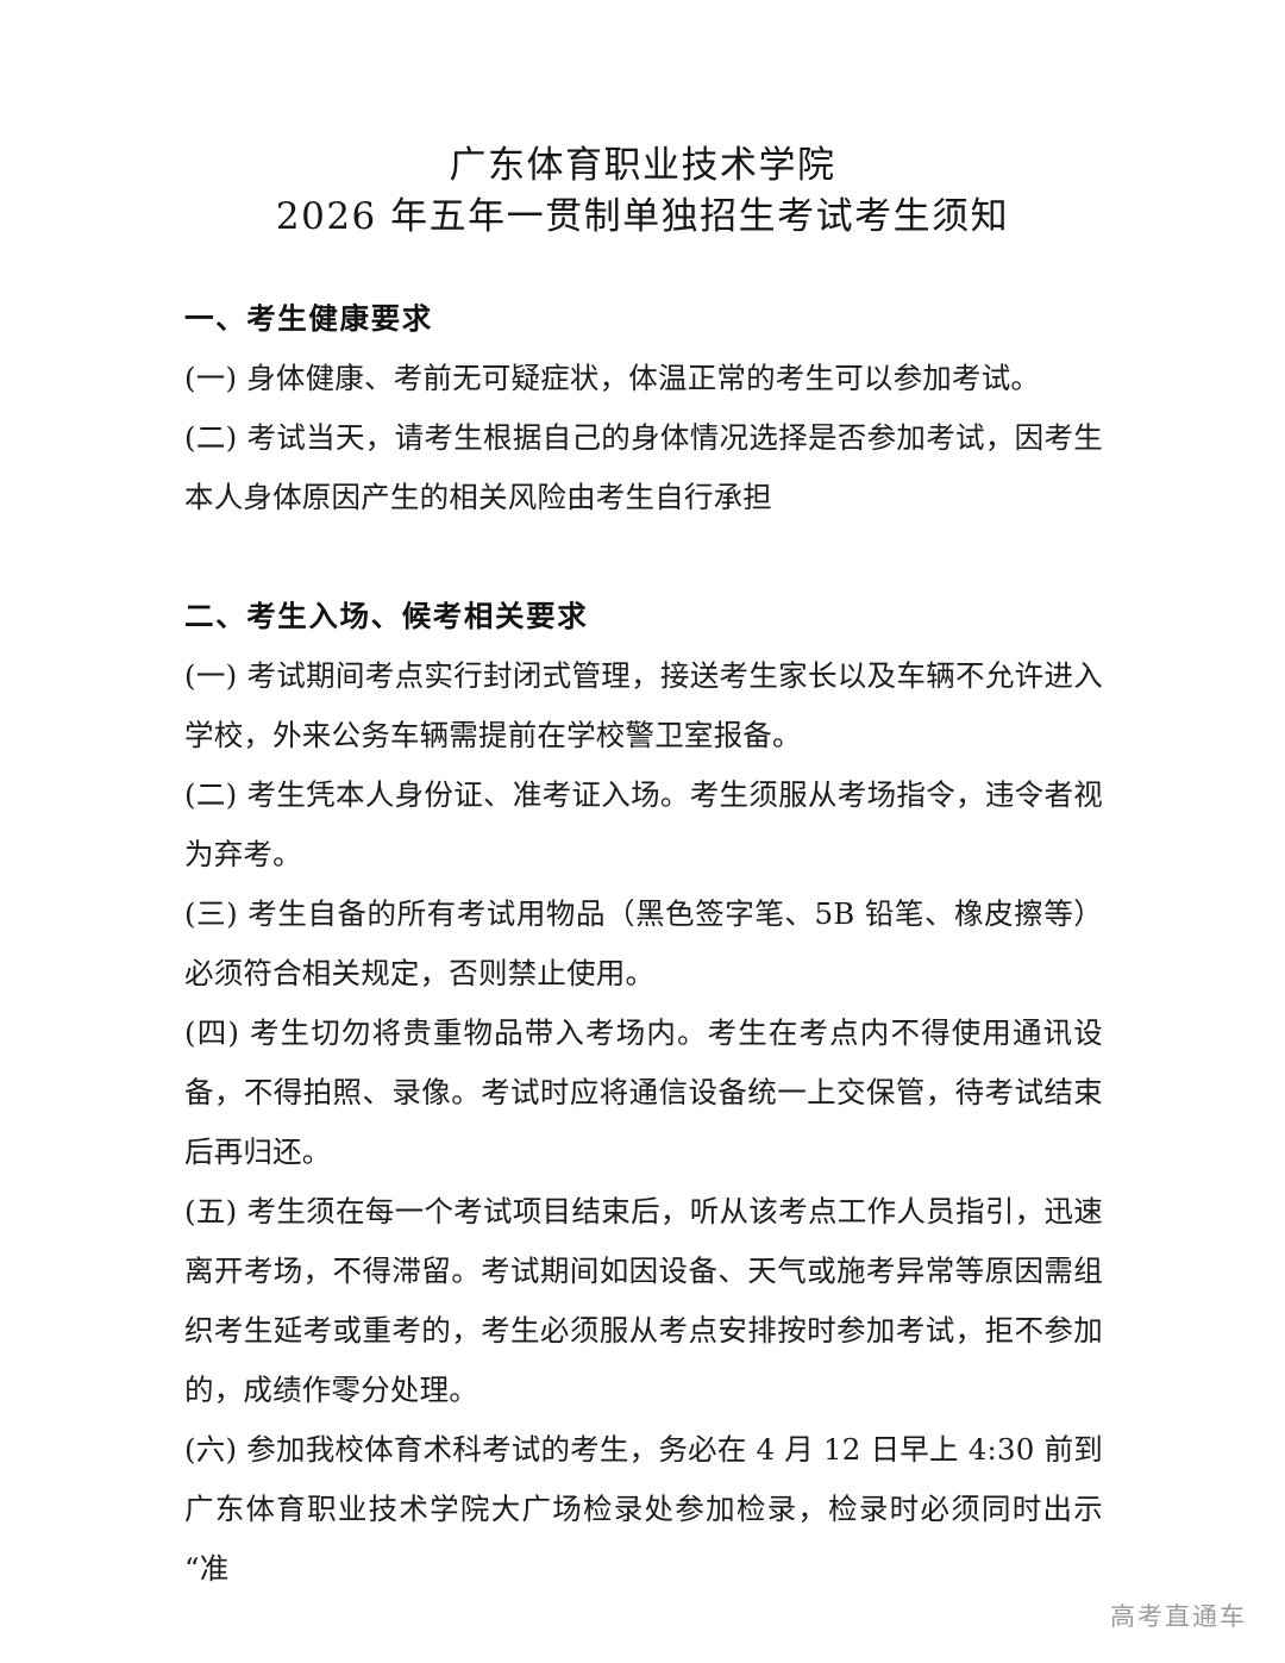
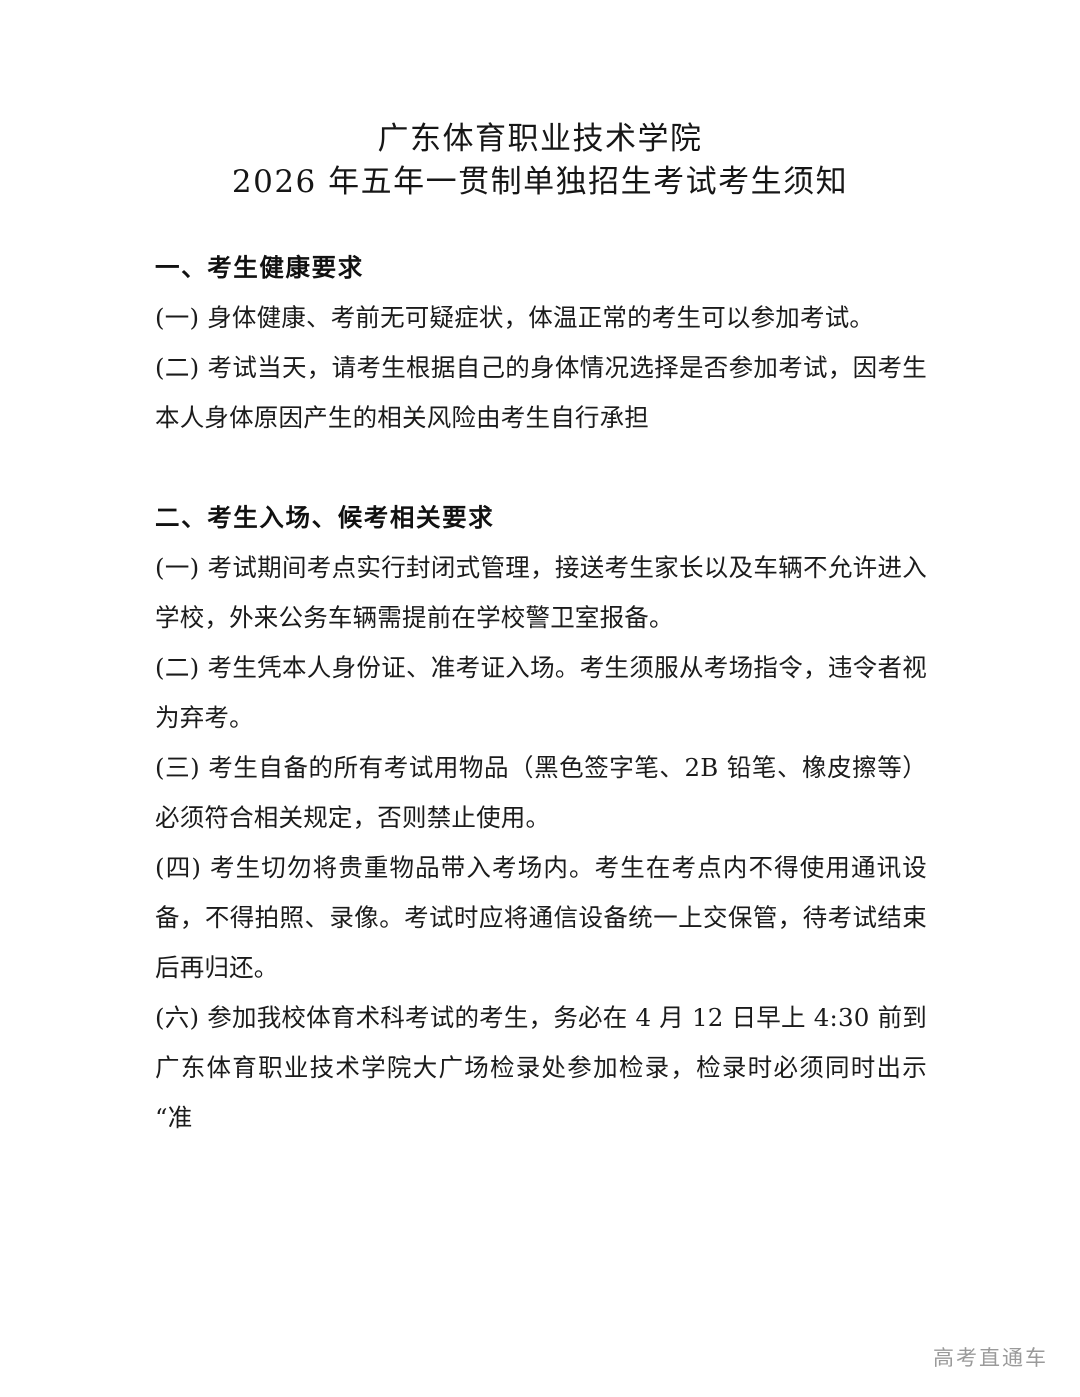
  广东体育职业技术学院
  2026 年五年一贯制单独招生考试考生须知
  一、考生健康要求
  (一) 身体健康、考前无可疑症状，体温正常的考生可以参加考试。
  (二) 考试当天，请考生根据自己的身体情况选择是否参加考试，因考生本人身体原因产生的相关风险由考生自行承担
  二、考生入场、候考相关要求
  (一) 考试期间考点实行封闭式管理，接送考生家长以及车辆不允许进入学校，外来公务车辆需提前在学校警卫室报备。
  (二) 考生凭本人身份证、准考证入场。考生须服从考场指令，违令者视为弃考。
- (三) 考生自备的所有考试用物品（黑色签字笔、5B 铅笔、橡皮擦等）必须符合相关规定，否则禁止使用。
+ (三) 考生自备的所有考试用物品（黑色签字笔、2B 铅笔、橡皮擦等）必须符合相关规定，否则禁止使用。
  (四) 考生切勿将贵重物品带入考场内。考生在考点内不得使用通讯设备，不得拍照、录像。考试时应将通信设备统一上交保管，待考试结束后再归还。
- (五) 考生须在每一个考试项目结束后，听从该考点工作人员指引，迅速离开考场，不得滞留。考试期间如因设备、天气或施考异常等原因需组织考生延考或重考的，考生必须服从考点安排按时参加考试，拒不参加的，成绩作零分处理。
  (六) 参加我校体育术科考试的考生，务必在 4 月 12 日早上 4:30 前到广东体育职业技术学院大广场检录处参加检录，检录时必须同时出示“准
  高考直通车
